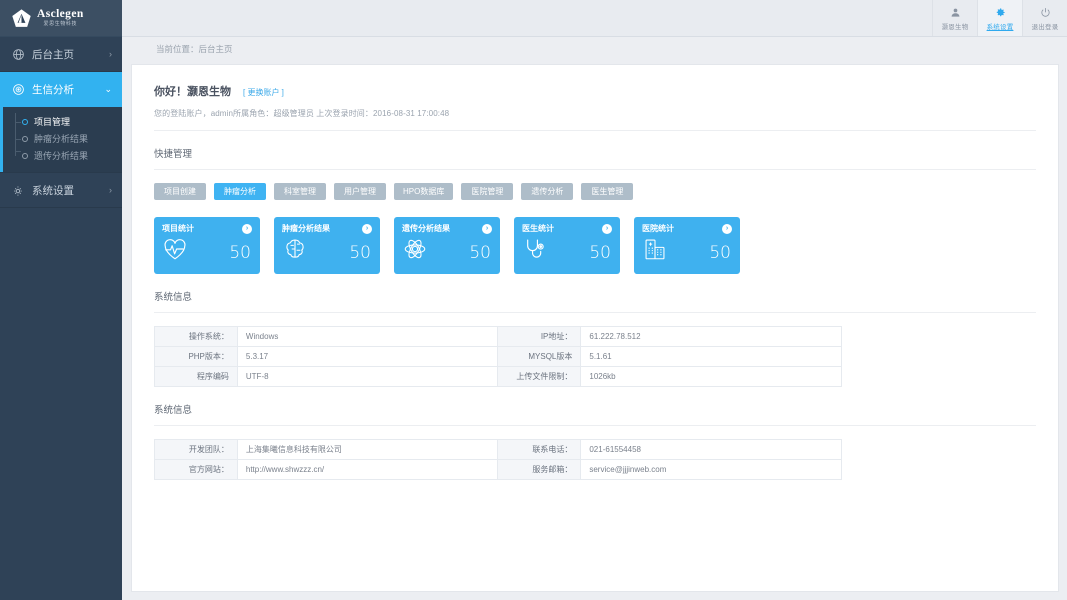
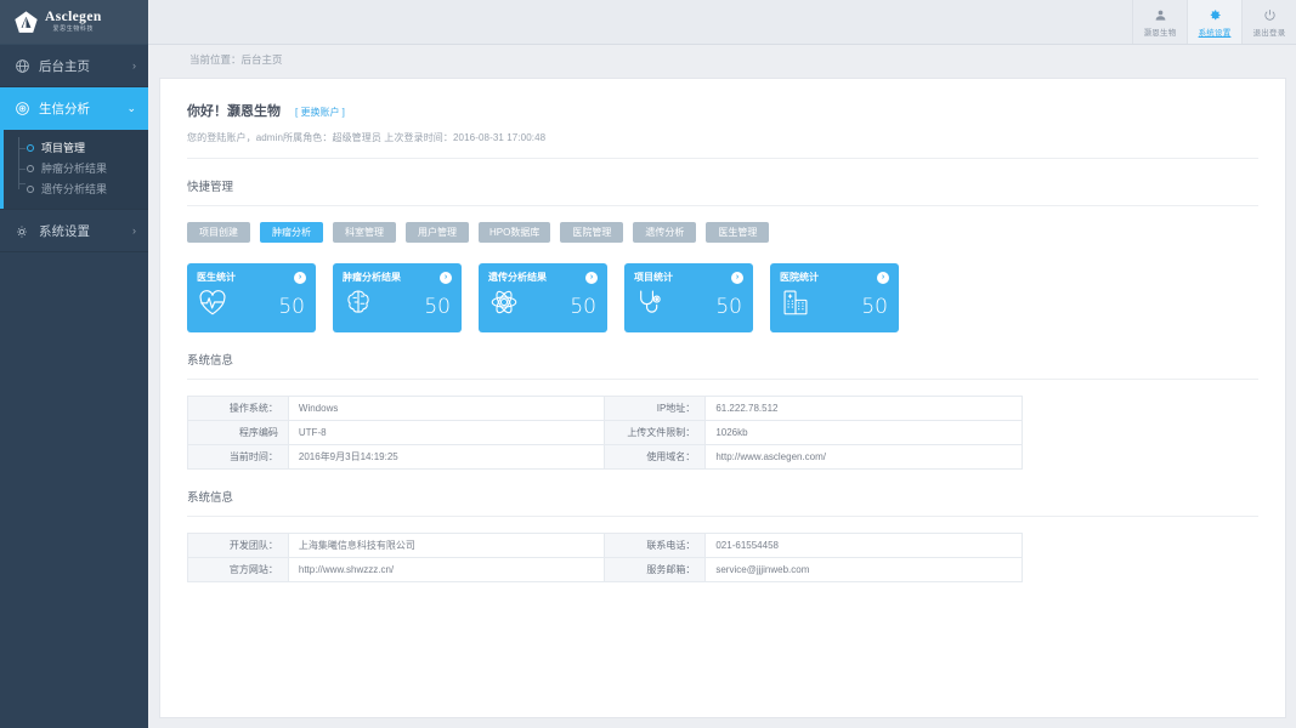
  Asclegen
  后台主页
  ›
  生信分析
  ⌄
  项目管理
  肿瘤分析结果
  遗传分析结果
  系统设置
  ›
  当前位置：后台主页
  你好！灏恩生物
  [ 更换账户 ]
  您的登陆账户，admin所属角色：超级管理员 上次登录时间：2016-08-31 17:00:48
  快捷管理
  项目创建
  肿瘤分析
  科室管理
  用户管理
  HPO数据库
  医院管理
  遗传分析
  医生管理
- 项目统计
+ 医生统计
  50
  肿瘤分析结果
  50
  遗传分析结果
  50
- 医生统计
+ 项目统计
  50
  医院统计
  50
  系统信息
  操作系统：	Windows	IP地址：	61.222.78.512
- PHP版本：	5.3.17	MYSQL版本	5.1.61
  程序编码	UTF-8	上传文件限制：	1026kb
+ 当前时间：	2016年9月3日14:19:25	使用域名：	http://www.asclegen.com/
  系统信息
  开发团队：	上海集曦信息科技有限公司	联系电话：	021-61554458
  官方网站：	http://www.shwzzz.cn/	服务邮箱：	service@jjjinweb.com
